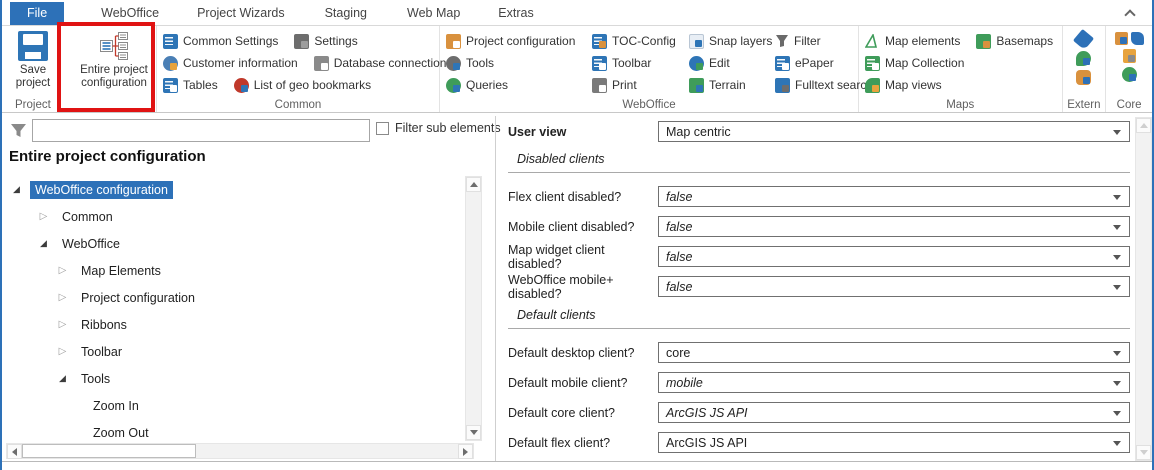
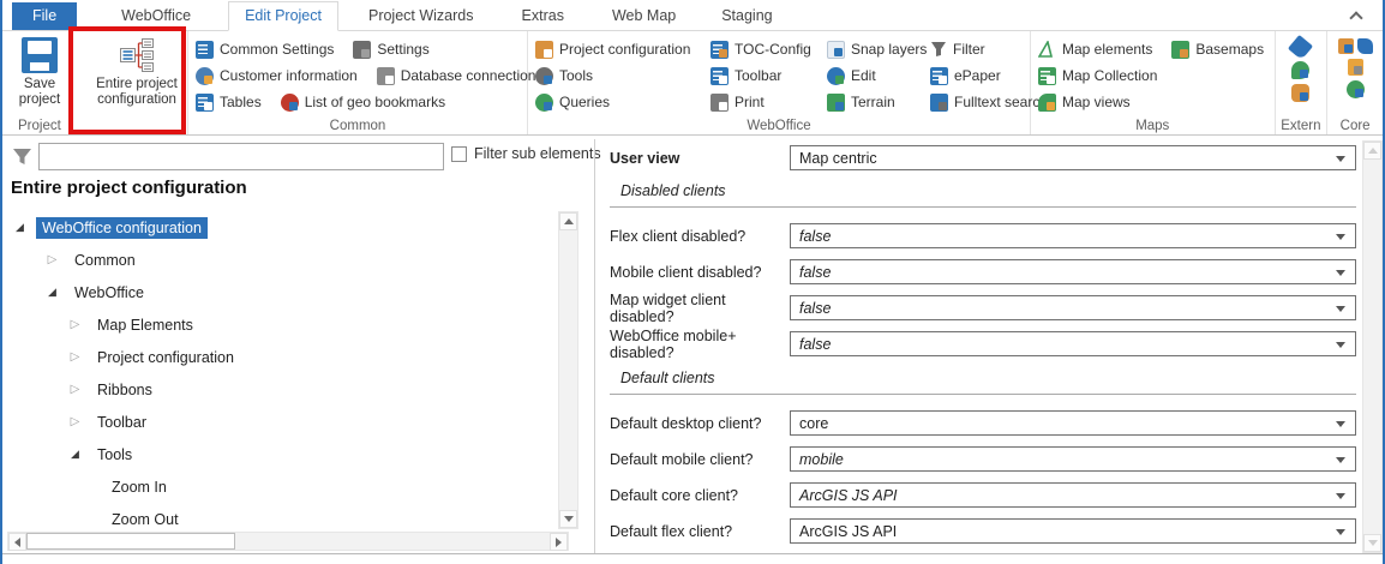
  File
  WebOffice
+ Edit Project
  Project Wizards
- Staging
+ Extras
  Web Map
- Extras
+ Staging
  Save project
  Entire project configuration
  Project
  Common Settings
  Settings
  Customer information
  Database connection
  Tables
  List of geo bookmarks
  Common
  Project configuration
  Tools
  Queries
  TOC-Config
  Toolbar
  Print
  Snap layers
  Edit
  Terrain
  Filter
  ePaper
  Fulltext searc
  WebOffice
  Map elements
  Basemaps
  Map Collection
  Map views
  Maps
  Extern
  Core
  Filter sub elements
  Entire project configuration
  ◢
  WebOffice configuration
  ▷
  Common
  ◢
  WebOffice
  ▷
  Map Elements
  ▷
  Project configuration
  ▷
  Ribbons
  ▷
  Toolbar
  ◢
  Tools
  Zoom In
  Zoom Out
  User view
  Map centric
  Disabled clients
  Flex client disabled?
  false
  Mobile client disabled?
  false
  Map widget client disabled?
  false
  WebOffice mobile+ disabled?
  false
  Default clients
  Default desktop client?
  core
  Default mobile client?
  mobile
  Default core client?
  ArcGIS JS API
  Default flex client?
  ArcGIS JS API
